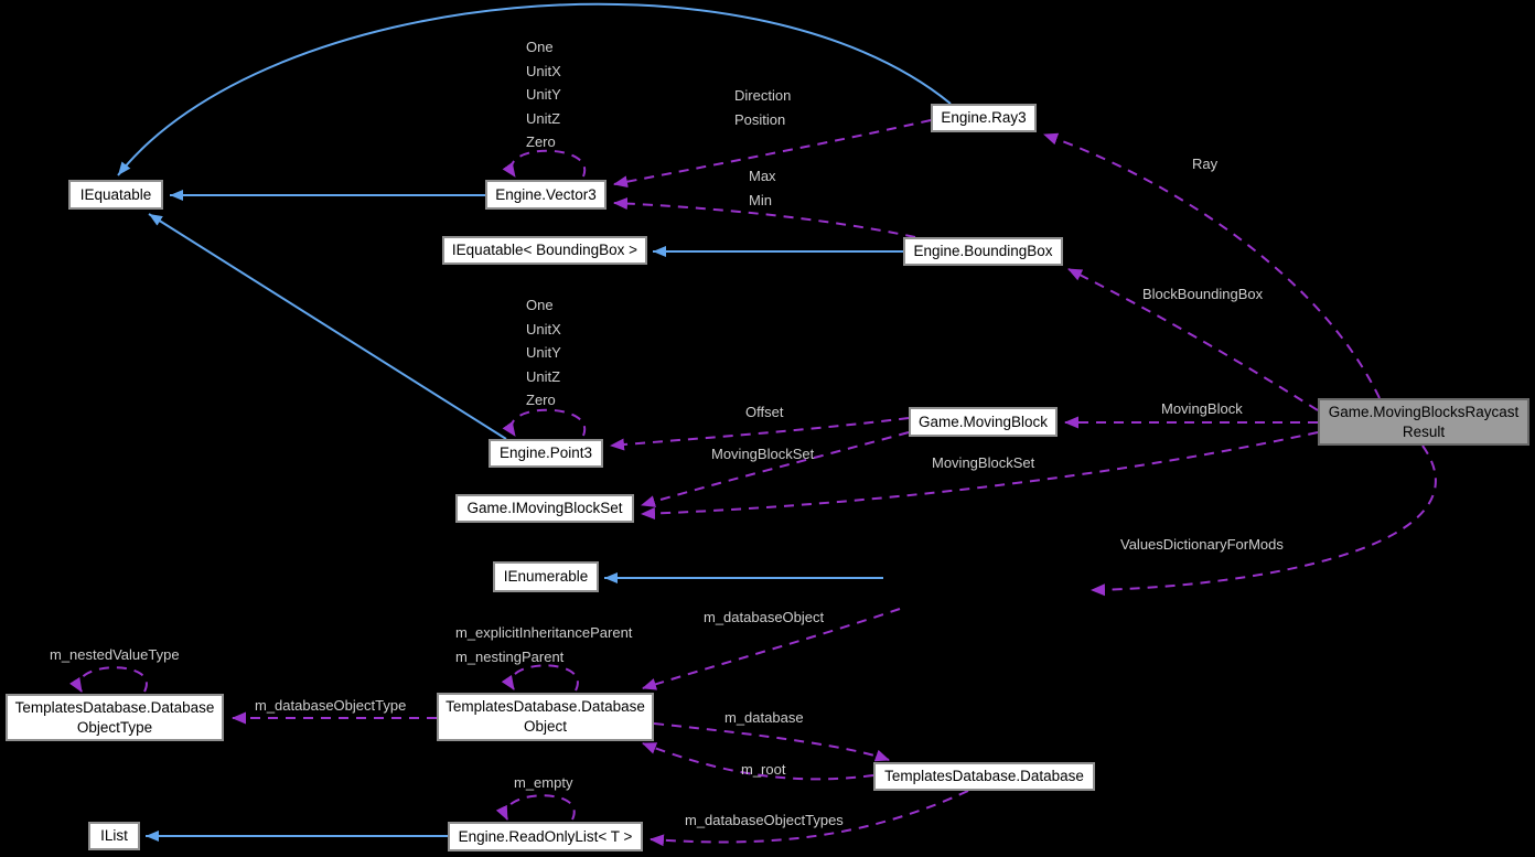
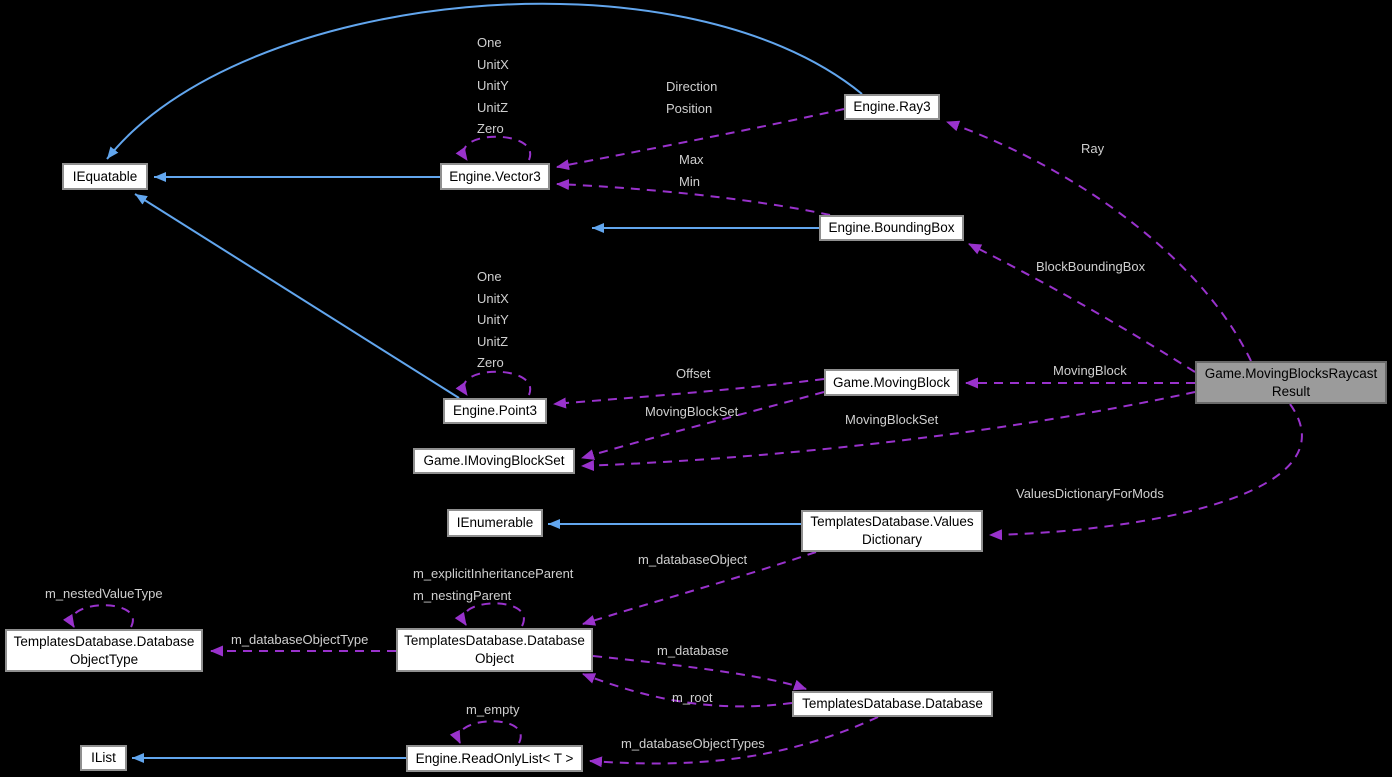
  One
  UnitX
  UnitY
  UnitZ
  Zero
  Direction
  Position
  Max
  Min
  Ray
  BlockBoundingBox
  One
  UnitX
  UnitY
  UnitZ
  Zero
  Offset
  MovingBlockSet
  MovingBlock
  MovingBlockSet
  ValuesDictionaryForMods
  m_databaseObject
  m_explicitInheritanceParent
  m_nestingParent
  m_nestedValueType
  m_databaseObjectType
  m_database
  m_root
  m_empty
  m_databaseObjectTypes
  IEquatable
  Engine.Vector3
  Engine.Ray3
- IEquatable< BoundingBox >
  Engine.BoundingBox
  Engine.Point3
  Game.MovingBlock
  Game.MovingBlocksRaycast
  Result
  Game.IMovingBlockSet
  IEnumerable
+ TemplatesDatabase.Values
+ Dictionary
  TemplatesDatabase.Database
  ObjectType
  TemplatesDatabase.Database
  Object
  TemplatesDatabase.Database
  IList
  Engine.ReadOnlyList< T >
